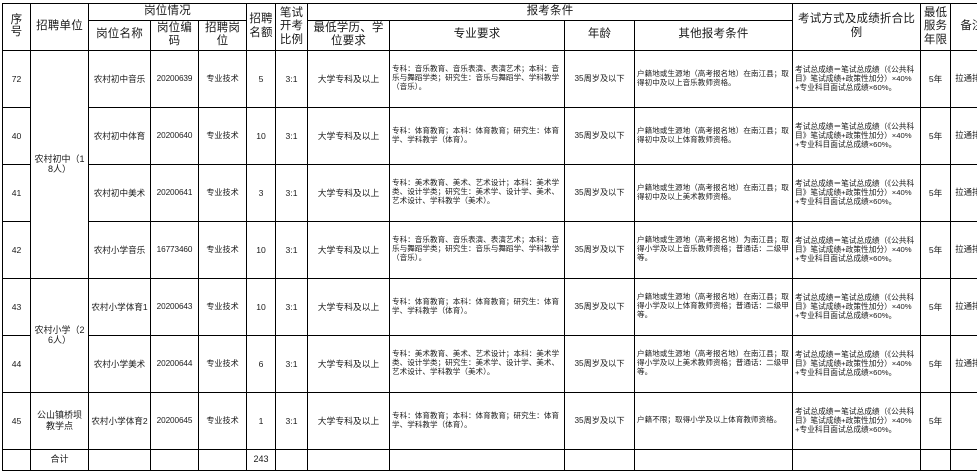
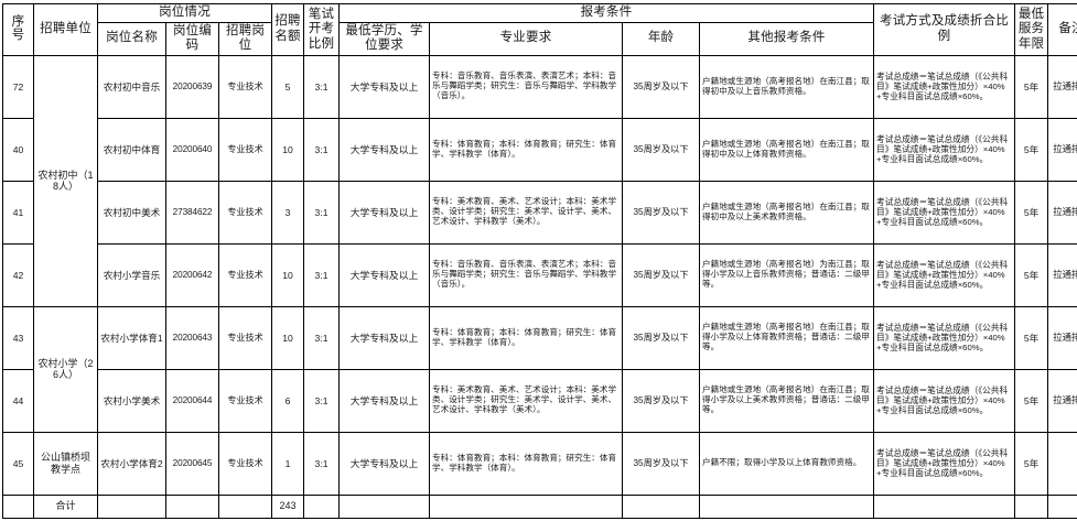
  序号	招聘单位	岗位情况	招聘名额	笔试开考比例	报考条件	考试方式及成绩折合比例	最低服务年限	备
  岗位名称	岗位编码	招聘岗位	最低学历、学位要求	专业要求	年龄	其他报考条件
  72	农村初中（18人）	农村初中音乐	20200639	专业技术	5	3:1	大学专科及以上	专科：音乐教育、音乐表演、表演艺术；本科：音乐与舞蹈学类；研究生：音乐与舞蹈学、学科教学（音乐）。	35周岁及以下	户籍地或生源地（高考报名地）在南江县；取得初中及以上音乐教师资格。	考试总成绩＝笔试总成绩（《公共科目》笔试成绩+政策性加分）×40%+专业科目面试总成绩×60%。	5年	拉通排
  40	农村初中体育	20200640	专业技术	10	3:1	大学专科及以上	专科：体育教育；本科：体育教育；研究生：体育学、学科教学（体育）。	35周岁及以下	户籍地或生源地（高考报名地）在南江县；取得初中及以上体育教师资格。	考试总成绩＝笔试总成绩（《公共科目》笔试成绩+政策性加分）×40%+专业科目面试总成绩×60%。	5年	拉通排
- 41	农村初中美术	20200641	专业技术	3	3:1	大学专科及以上	专科：美术教育、美术、艺术设计；本科：美术学类、设计学类；研究生：美术学、设计学、美术、艺术设计、学科教学（美术）。	35周岁及以下	户籍地或生源地（高考报名地）在南江县；取得初中及以上美术教师资格。	考试总成绩＝笔试总成绩（《公共科目》笔试成绩+政策性加分）×40%+专业科目面试总成绩×60%。	5年	拉通排
+ 41	农村初中美术	27384622	专业技术	3	3:1	大学专科及以上	专科：美术教育、美术、艺术设计；本科：美术学类、设计学类；研究生：美术学、设计学、美术、艺术设计、学科教学（美术）。	35周岁及以下	户籍地或生源地（高考报名地）在南江县；取得初中及以上美术教师资格。	考试总成绩＝笔试总成绩（《公共科目》笔试成绩+政策性加分）×40%+专业科目面试总成绩×60%。	5年	拉通排
- 42	农村小学音乐	16773460	专业技术	10	3:1	大学专科及以上	专科：音乐教育、音乐表演、表演艺术；本科：音乐与舞蹈学类；研究生：音乐与舞蹈学、学科教学（音乐）。	35周岁及以下	户籍地或生源地（高考报名地）为南江县；取得小学及以上音乐教师资格；普通话：二级甲等。	考试总成绩＝笔试总成绩（《公共科目》笔试成绩+政策性加分）×40%+专业科目面试总成绩×60%。	5年	拉通排
+ 42	农村小学音乐	20200642	专业技术	10	3:1	大学专科及以上	专科：音乐教育、音乐表演、表演艺术；本科：音乐与舞蹈学类；研究生：音乐与舞蹈学、学科教学（音乐）。	35周岁及以下	户籍地或生源地（高考报名地）为南江县；取得小学及以上音乐教师资格；普通话：二级甲等。	考试总成绩＝笔试总成绩（《公共科目》笔试成绩+政策性加分）×40%+专业科目面试总成绩×60%。	5年	拉通排
  43	农村小学（26人）	农村小学体育1	20200643	专业技术	10	3:1	大学专科及以上	专科：体育教育；本科：体育教育；研究生：体育学、学科教学（体育）。	35周岁及以下	户籍地或生源地（高考报名地）在南江县；取得小学及以上体育教师资格；普通话：二级甲等。	考试总成绩＝笔试总成绩（《公共科目》笔试成绩+政策性加分）×40%+专业科目面试总成绩×60%。	5年	拉通排
  44	农村小学美术	20200644	专业技术	6	3:1	大学专科及以上	专科：美术教育、美术、艺术设计；本科：美术学类、设计学类；研究生：美术学、设计学、美术、艺术设计、学科教学（美术）。	35周岁及以下	户籍地或生源地（高考报名地）在南江县；取得小学及以上美术教师资格；普通话：二级甲等。	考试总成绩＝笔试总成绩（《公共科目》笔试成绩+政策性加分）×40%+专业科目面试总成绩×60%。	5年	拉通排
  45	公山镇桥坝教学点	农村小学体育2	20200645	专业技术	1	3:1	大学专科及以上	专科：体育教育；本科：体育教育；研究生：体育学、学科教学（体育）。	35周岁及以下	户籍不限；取得小学及以上体育教师资格。	考试总成绩＝笔试总成绩（《公共科目》笔试成绩+政策性加分）×40%+专业科目面试总成绩×60%。	5年
  	合计				243
